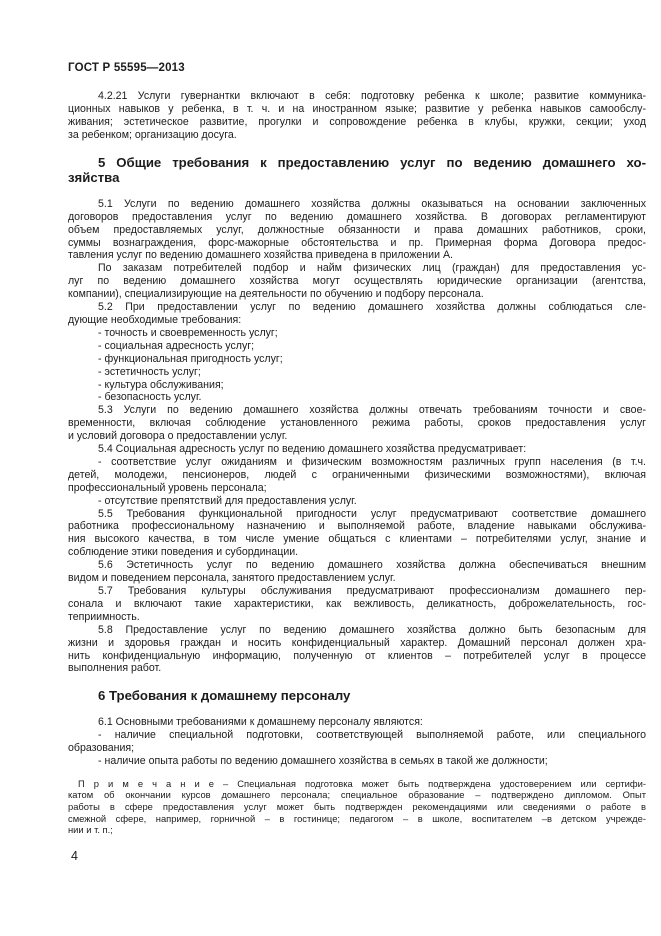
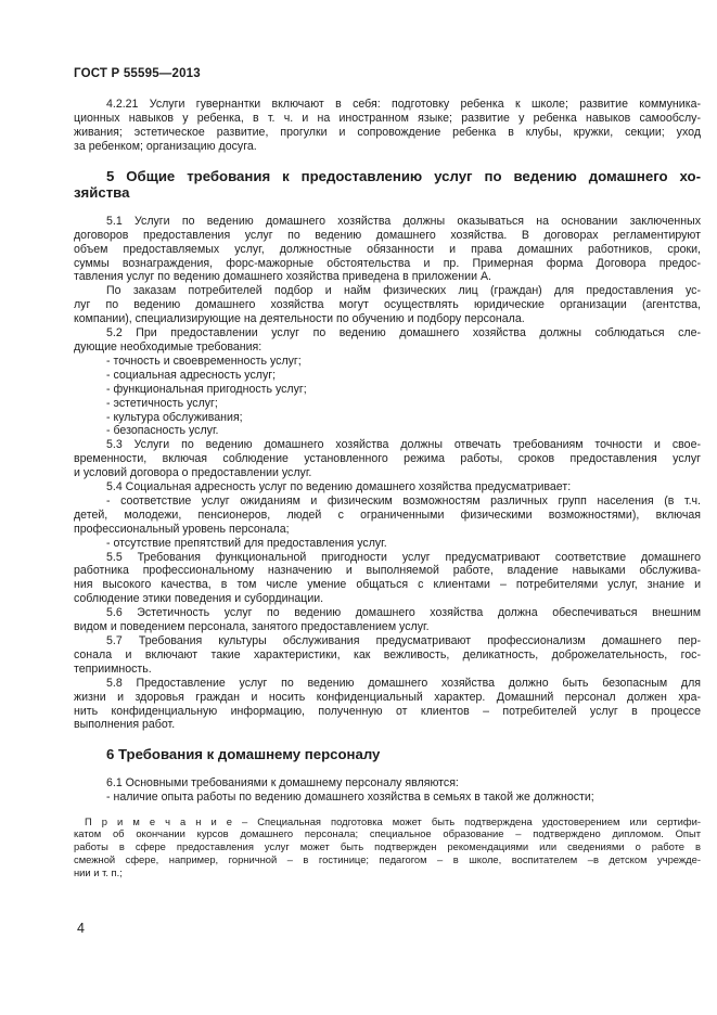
  ГОСТ Р 55595—2013
  4.2.21 Услуги гувернантки включают в себя: подготовку ребенка к школе; развитие коммуника-
  ционных навыков у ребенка, в т. ч. и на иностранном языке; развитие у ребенка навыков самообслу-
  живания; эстетическое развитие, прогулки и сопровождение ребенка в клубы, кружки, секции; уход
  за ребенком; организацию досуга.
  5 Общие требования к предоставлению услуг по ведению домашнего хо-
  зяйства
  5.1 Услуги по ведению домашнего хозяйства должны оказываться на основании заключенных
  договоров предоставления услуг по ведению домашнего хозяйства. В договорах регламентируют
  объем предоставляемых услуг, должностные обязанности и права домашних работников, сроки,
  суммы вознаграждения, форс-мажорные обстоятельства и пр. Примерная форма Договора предос-
  тавления услуг по ведению домашнего хозяйства приведена в приложении А.
  По заказам потребителей подбор и найм физических лиц (граждан) для предоставления ус-
  луг по ведению домашнего хозяйства могут осуществлять юридические организации (агентства,
  компании), специализирующие на деятельности по обучению и подбору персонала.
  5.2 При предоставлении услуг по ведению домашнего хозяйства должны соблюдаться сле-
  дующие необходимые требования:
  - точность и своевременность услуг;
  - социальная адресность услуг;
  - функциональная пригодность услуг;
  - эстетичность услуг;
  - культура обслуживания;
  - безопасность услуг.
  5.3 Услуги по ведению домашнего хозяйства должны отвечать требованиям точности и свое-
  временности, включая соблюдение установленного режима работы, сроков предоставления услуг
  и условий договора о предоставлении услуг.
  5.4 Социальная адресность услуг по ведению домашнего хозяйства предусматривает:
  - соответствие услуг ожиданиям и физическим возможностям различных групп населения (в т.ч.
  детей, молодежи, пенсионеров, людей с ограниченными физическими возможностями), включая
  профессиональный уровень персонала;
  - отсутствие препятствий для предоставления услуг.
  5.5 Требования функциональной пригодности услуг предусматривают соответствие домашнего
  работника профессиональному назначению и выполняемой работе, владение навыками обслужива-
  ния высокого качества, в том числе умение общаться с клиентами – потребителями услуг, знание и
  соблюдение этики поведения и субординации.
  5.6 Эстетичность услуг по ведению домашнего хозяйства должна обеспечиваться внешним
  видом и поведением персонала, занятого предоставлением услуг.
  5.7 Требования культуры обслуживания предусматривают профессионализм домашнего пер-
  сонала и включают такие характеристики, как вежливость, деликатность, доброжелательность, гос-
  теприимность.
  5.8 Предоставление услуг по ведению домашнего хозяйства должно быть безопасным для
  жизни и здоровья граждан и носить конфиденциальный характер. Домашний персонал должен хра-
  нить конфиденциальную информацию, полученную от клиентов – потребителей услуг в процессе
  выполнения работ.
  6 Требования к домашнему персоналу
  6.1 Основными требованиями к домашнему персоналу являются:
- - наличие специальной подготовки, соответствующей выполняемой работе, или специального
- образования;
  - наличие опыта работы по ведению домашнего хозяйства в семьях в такой же должности;
  П р и м е ч а н и е – Специальная подготовка может быть подтверждена удостоверением или сертифи-
  катом об окончании курсов домашнего персонала; специальное образование – подтверждено дипломом. Опыт
  работы в сфере предоставления услуг может быть подтвержден рекомендациями или сведениями о работе в
  смежной сфере, например, горничной – в гостинице; педагогом – в школе, воспитателем –в детском учрежде-
  нии и т. п.;
  4
